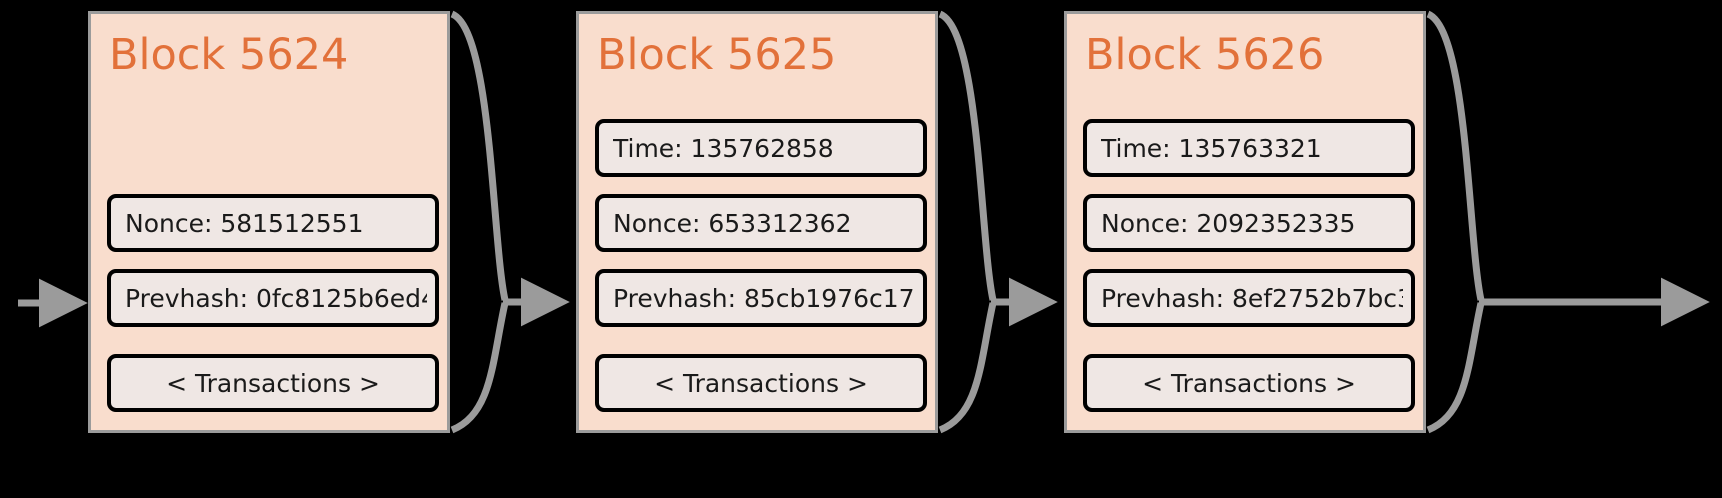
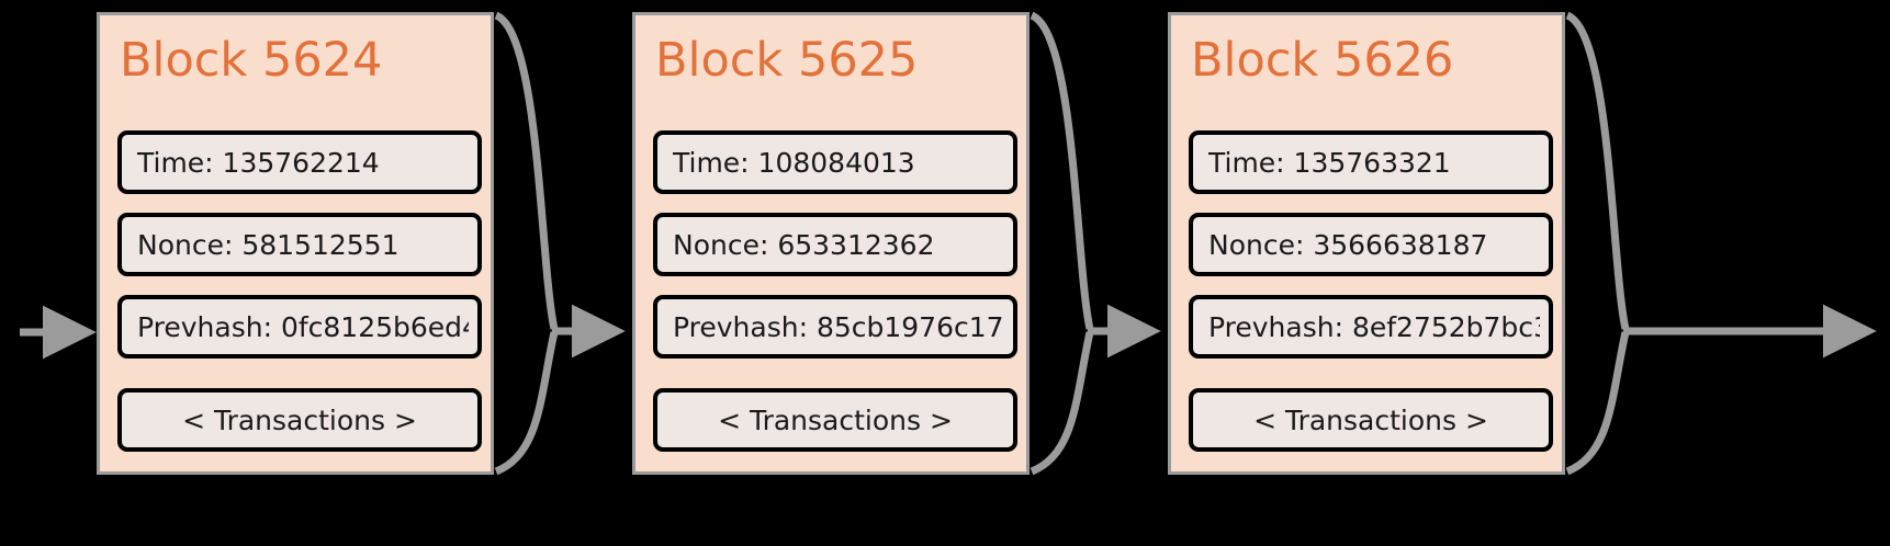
  Block 5624
+ Time: 135762214
  Nonce: 581512551
  Prevhash: 0fc8125b6ed
  < Transactions >
  Block 5625
- Time: 135762858
+ Time: 108084013
  Nonce: 653312362
  Prevhash: 85cb1976c17
  < Transactions >
  Block 5626
  Time: 135763321
- Nonce: 2092352335
+ Nonce: 3566638187
  Prevhash: 8ef2752b7bc
  < Transactions >
